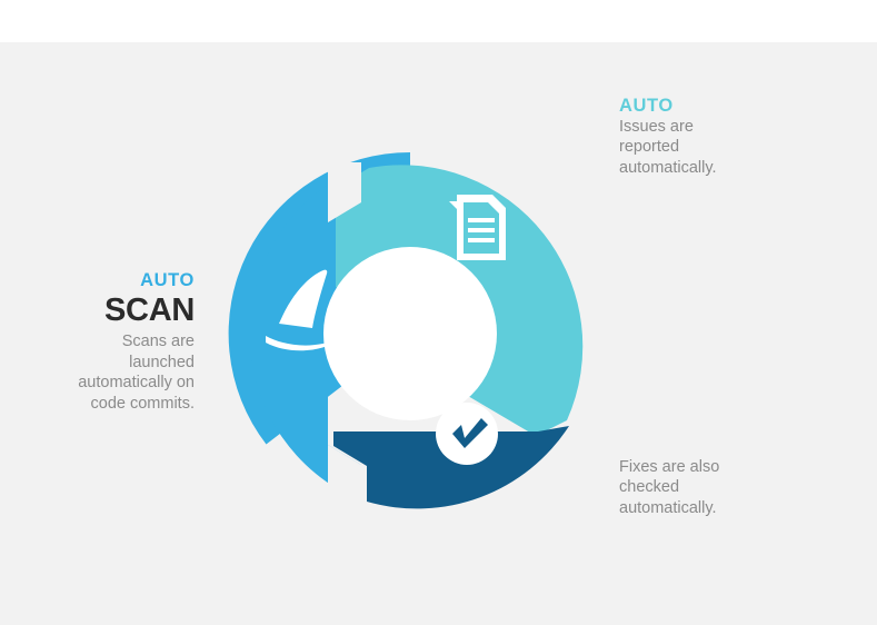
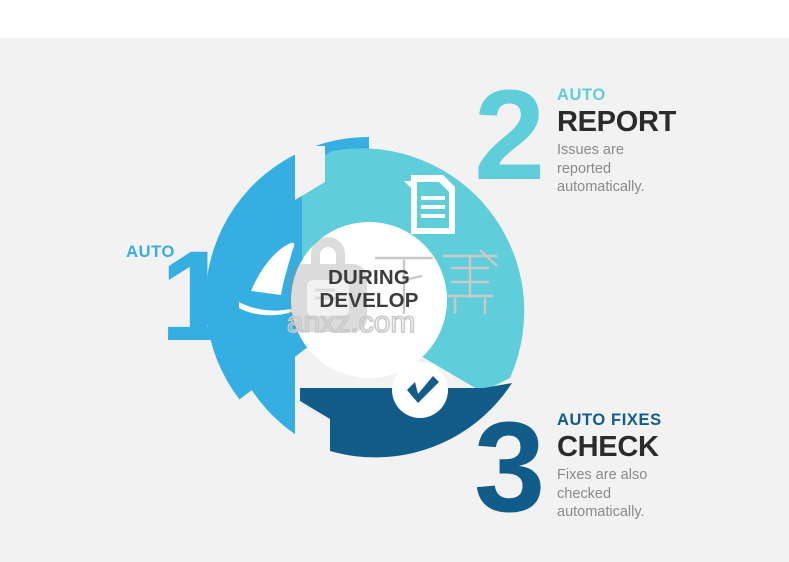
+ 1
+ 2
+ 3
+ DURING
+ DEVELOP
+ anxz.com
  AUTO
- SCAN
- Scans are
- launched
- automatically on
- code commits.
  AUTO
+ REPORT
  Issues are
  reported
  automatically.
+ AUTO FIXES
+ CHECK
  Fixes are also
  checked
  automatically.
